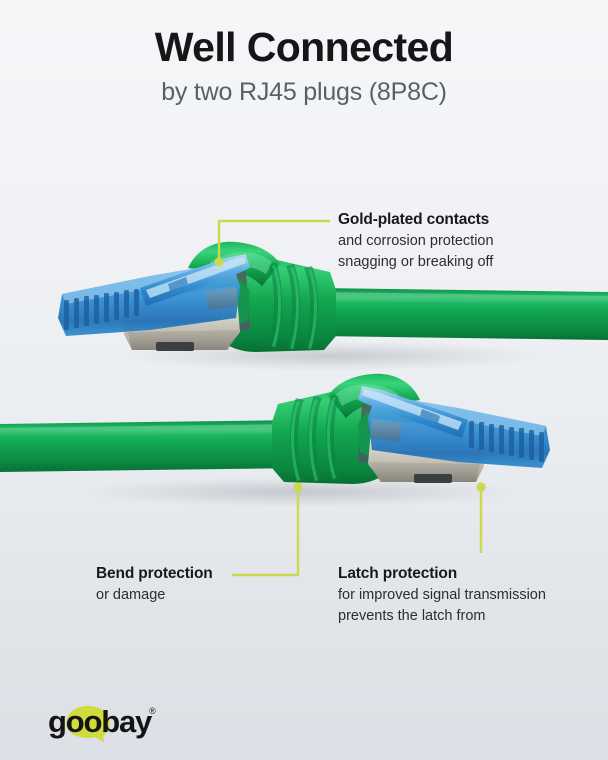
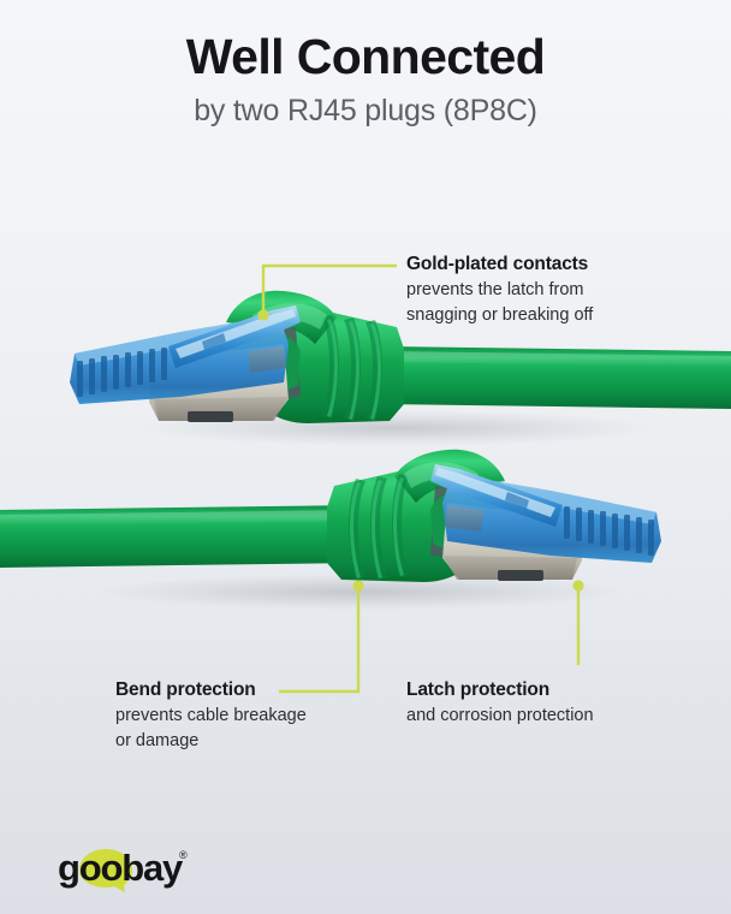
  Well Connected
  by two RJ45 plugs (8P8C)
  Gold-plated contacts
- and corrosion protection
+ prevents the latch from
  snagging or breaking off
  Bend protection
+ prevents cable breakage
  or damage
  Latch protection
- for improved signal transmission
- prevents the latch from
+ and corrosion protection
  goobay
  ®
